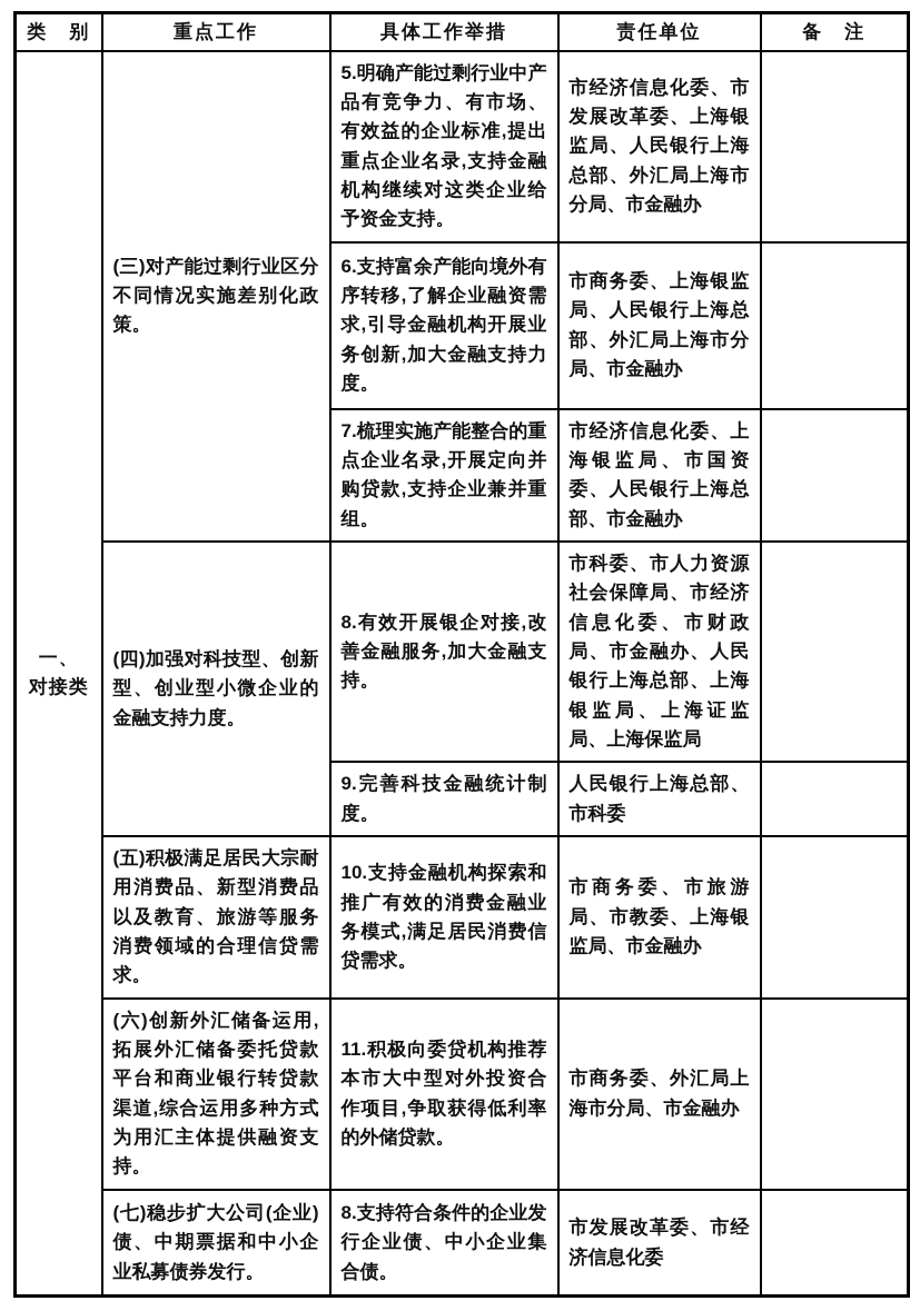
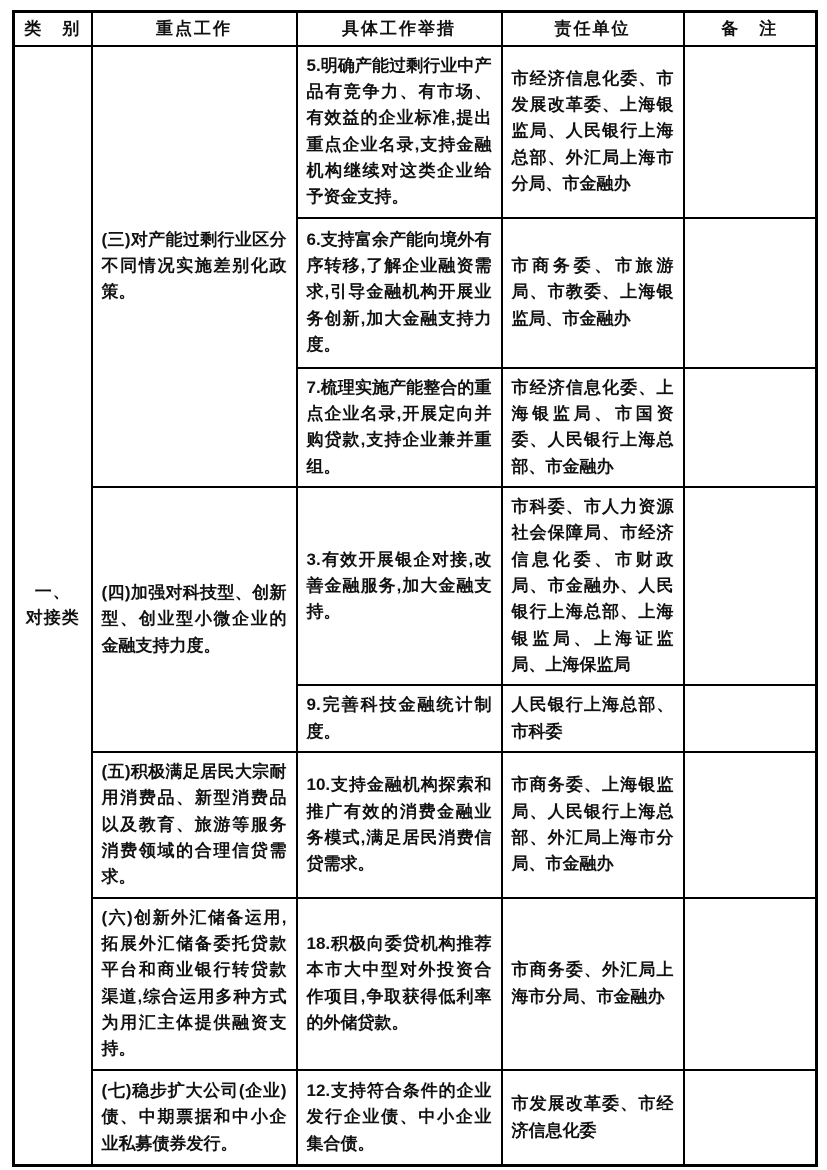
  类 别	重点工作	具体工作举措	责任单位	备 注
  一、 对接类	(三)对产能过剩行业区分不同情况实施差别化政策。	5.明确产能过剩行业中产品有竞争力、有市场、有效益的企业标准,提出重点企业名录,支持金融机构继续对这类企业给予资金支持。	市经济信息化委、市发展改革委、上海银监局、人民银行上海总部、外汇局上海市分局、市金融办
- 6.支持富余产能向境外有序转移,了解企业融资需求,引导金融机构开展业务创新,加大金融支持力度。	市商务委、上海银监局、人民银行上海总部、外汇局上海市分局、市金融办
+ 6.支持富余产能向境外有序转移,了解企业融资需求,引导金融机构开展业务创新,加大金融支持力度。	市商务委、市旅游局、市教委、上海银监局、市金融办
  7.梳理实施产能整合的重点企业名录,开展定向并购贷款,支持企业兼并重组。	市经济信息化委、上海银监局、市国资委、人民银行上海总部、市金融办
- (四)加强对科技型、创新型、创业型小微企业的金融支持力度。	8.有效开展银企对接,改善金融服务,加大金融支持。	市科委、市人力资源社会保障局、市经济信息化委、市财政局、市金融办、人民银行上海总部、上海银监局、上海证监局、上海保监局
+ (四)加强对科技型、创新型、创业型小微企业的金融支持力度。	3.有效开展银企对接,改善金融服务,加大金融支持。	市科委、市人力资源社会保障局、市经济信息化委、市财政局、市金融办、人民银行上海总部、上海银监局、上海证监局、上海保监局
  9.完善科技金融统计制度。	人民银行上海总部、市科委
- (五)积极满足居民大宗耐用消费品、新型消费品以及教育、旅游等服务消费领域的合理信贷需求。	10.支持金融机构探索和推广有效的消费金融业务模式,满足居民消费信贷需求。	市商务委、市旅游局、市教委、上海银监局、市金融办
+ (五)积极满足居民大宗耐用消费品、新型消费品以及教育、旅游等服务消费领域的合理信贷需求。	10.支持金融机构探索和推广有效的消费金融业务模式,满足居民消费信贷需求。	市商务委、上海银监局、人民银行上海总部、外汇局上海市分局、市金融办
- (六)创新外汇储备运用,拓展外汇储备委托贷款平台和商业银行转贷款渠道,综合运用多种方式为用汇主体提供融资支持。	11.积极向委贷机构推荐本市大中型对外投资合作项目,争取获得低利率的外储贷款。	市商务委、外汇局上海市分局、市金融办
+ (六)创新外汇储备运用,拓展外汇储备委托贷款平台和商业银行转贷款渠道,综合运用多种方式为用汇主体提供融资支持。	18.积极向委贷机构推荐本市大中型对外投资合作项目,争取获得低利率的外储贷款。	市商务委、外汇局上海市分局、市金融办
- (七)稳步扩大公司(企业)债、中期票据和中小企业私募债券发行。	8.支持符合条件的企业发行企业债、中小企业集合债。	市发展改革委、市经济信息化委
+ (七)稳步扩大公司(企业)债、中期票据和中小企业私募债券发行。	12.支持符合条件的企业发行企业债、中小企业集合债。	市发展改革委、市经济信息化委
